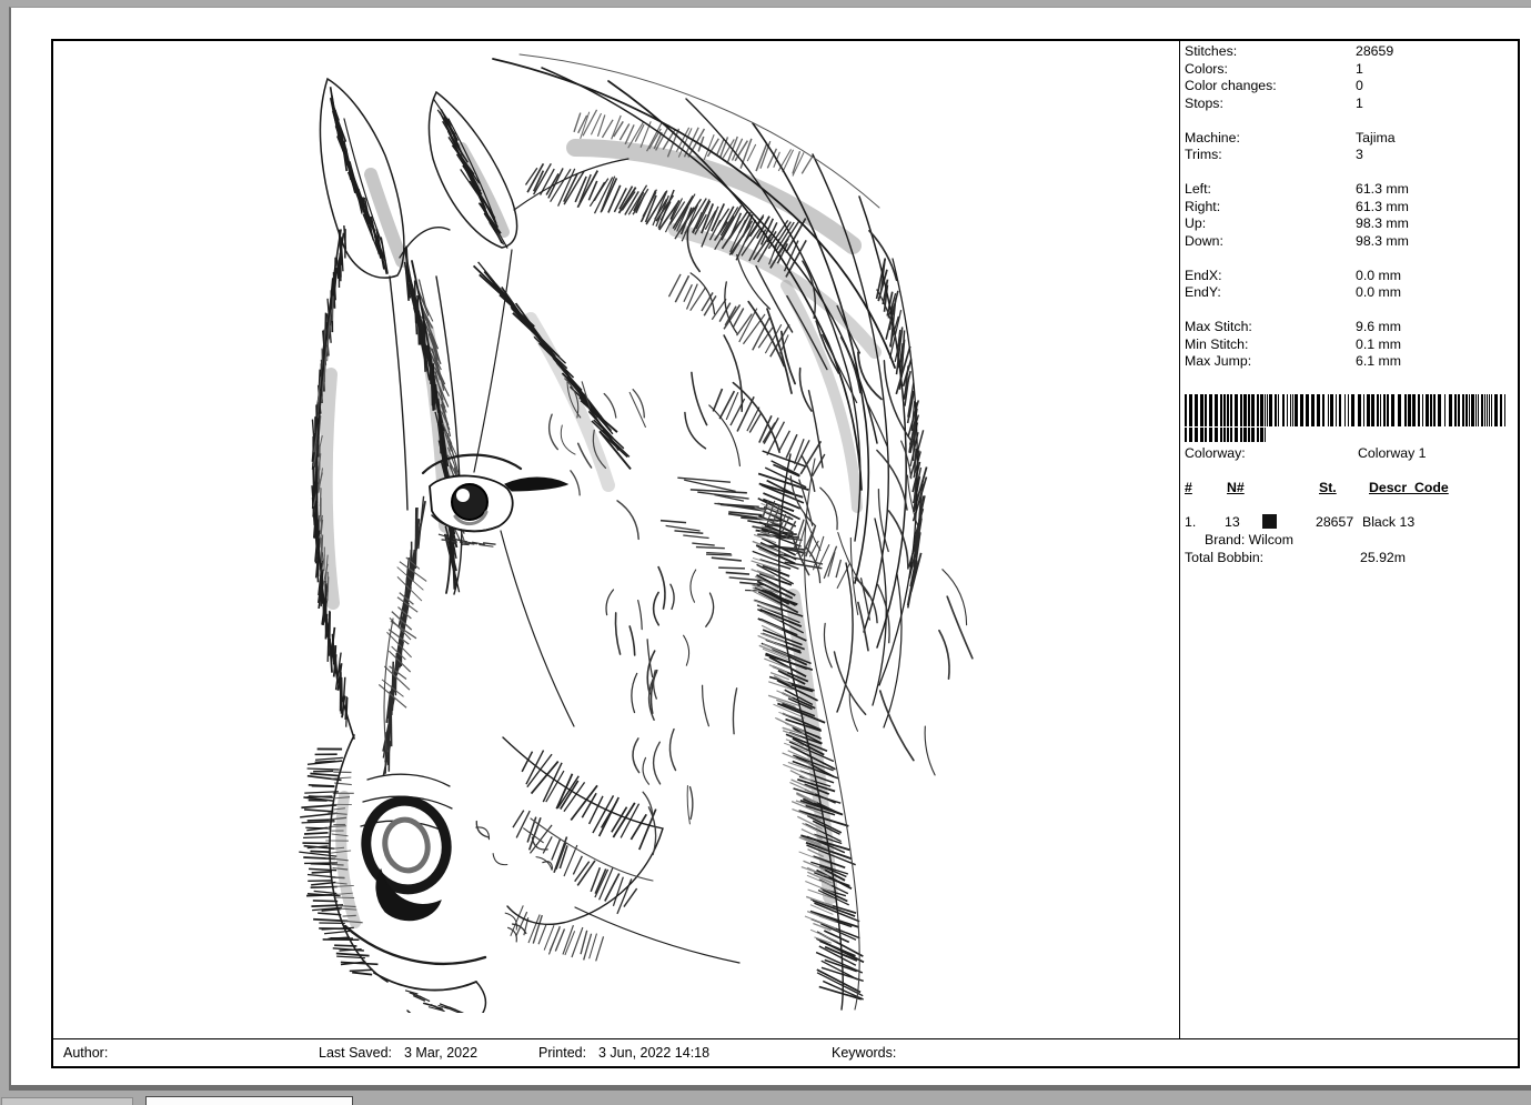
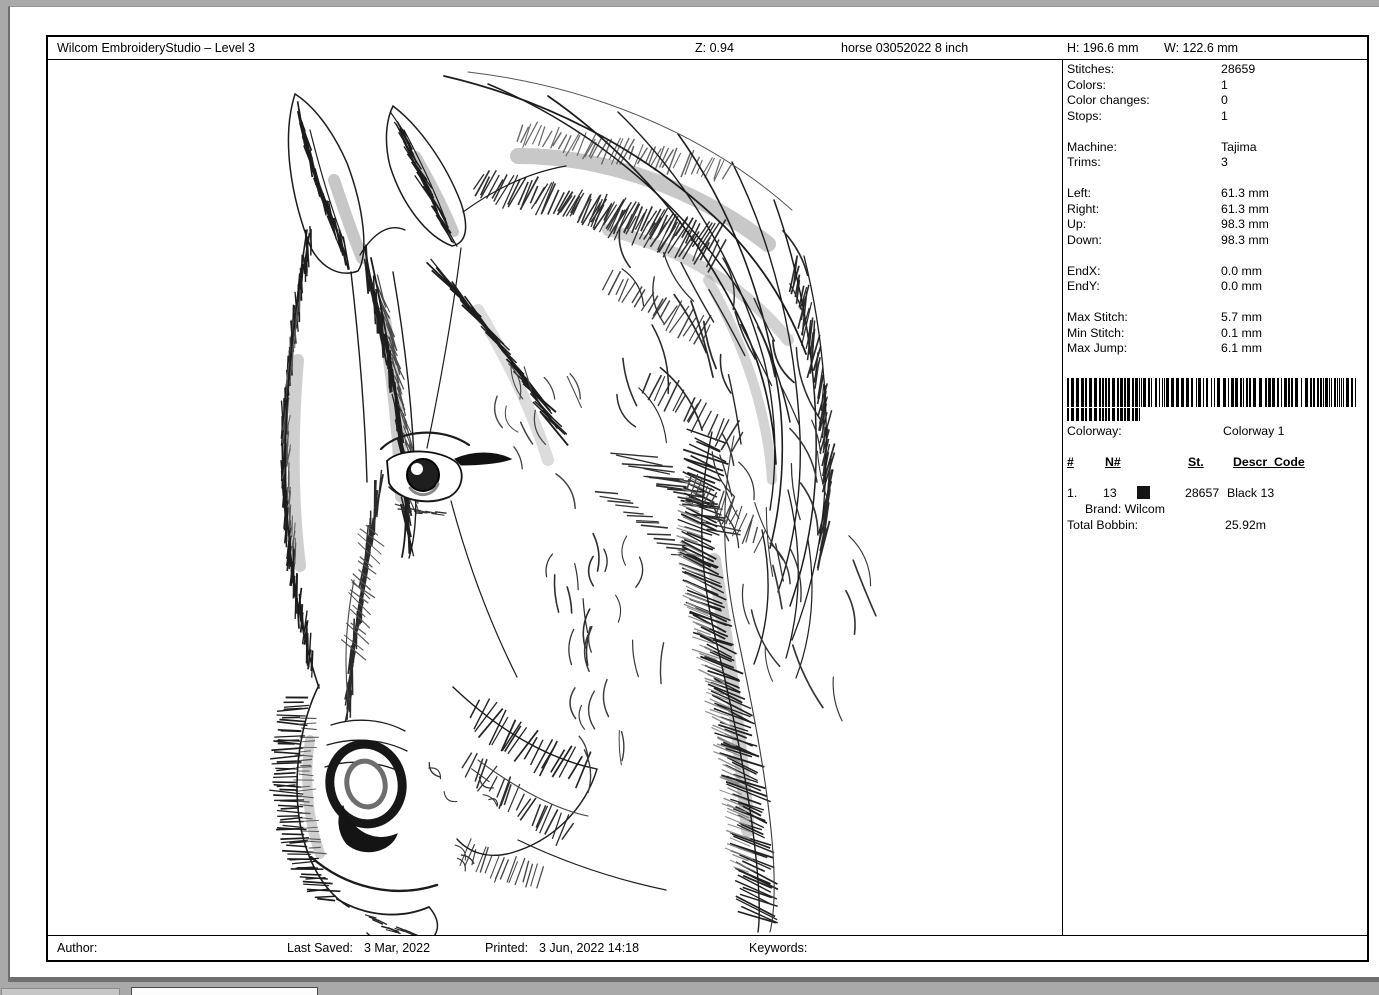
+ Wilcom EmbroideryStudio – Level 3
+ Z: 0.94
+ horse 03052022 8 inch
+ H: 196.6 mm
+ W: 122.6 mm
  Stitches:
  28659
  Colors:
  1
  Color changes:
  0
  Stops:
  1
  Machine:
  Tajima
  Trims:
  3
  Left:
  61.3 mm
  Right:
  61.3 mm
  Up:
  98.3 mm
  Down:
  98.3 mm
  EndX:
  0.0 mm
  EndY:
  0.0 mm
  Max Stitch:
- 9.6 mm
+ 5.7 mm
  Min Stitch:
  0.1 mm
  Max Jump:
  6.1 mm
  Colorway:
  Colorway 1
  #
  N#
  St.
  Descr_Code
  1.
  13
  28657
  Black 13
  Brand: Wilcom
  Total Bobbin:
  25.92m
  Author:
  Last Saved:
  3 Mar, 2022
  Printed:
  3 Jun, 2022 14:18
  Keywords:
